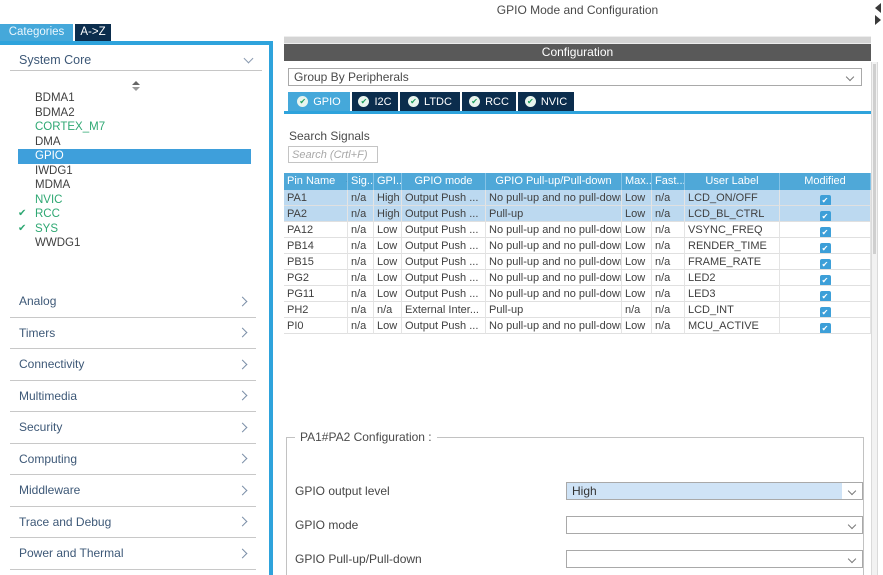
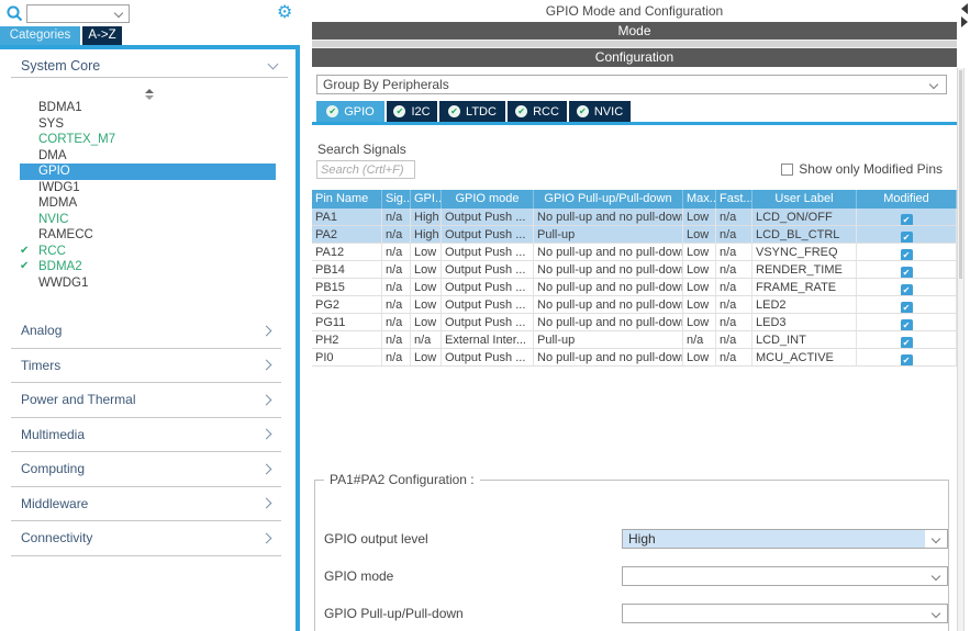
+ ⚙
  Categories
  A->Z
  System Core
  BDMA1
- BDMA2
+ SYS
  CORTEX_M7
  DMA
  GPIO
  IWDG1
  MDMA
  NVIC
+ RAMECC
  ✔
  RCC
  ✔
- SYS
+ BDMA2
  WWDG1
  Analog
  Timers
- Connectivity
+ Power and Thermal
  Multimedia
- Security
  Computing
  Middleware
- Trace and Debug
- Power and Thermal
+ Connectivity
  GPIO Mode and Configuration
+ Mode
  Configuration
  Group By Peripherals
  ✔
  GPIO
  ✔
  I2C
  ✔
  LTDC
  ✔
  RCC
  ✔
  NVIC
  Search Signals
  Search (Crtl+F)
+ Show only Modified Pins
  Pin Name
  Sig..
  GPI..
  GPIO mode
  GPIO Pull-up/Pull-down
  Max..
  Fast..
  User Label
  Modified
  PA1
  n/a
  High
  Output Push ...
  No pull-up and no pull-dow
  Low
  n/a
  LCD_ON/OFF
  ✔
  PA2
  n/a
  High
  Output Push ...
  Pull-up
  Low
  n/a
  LCD_BL_CTRL
  ✔
  PA12
  n/a
  Low
  Output Push ...
  No pull-up and no pull-dow
  Low
  n/a
  VSYNC_FREQ
  ✔
  PB14
  n/a
  Low
  Output Push ...
  No pull-up and no pull-dow
  Low
  n/a
  RENDER_TIME
  ✔
  PB15
  n/a
  Low
  Output Push ...
  No pull-up and no pull-dow
  Low
  n/a
  FRAME_RATE
  ✔
  PG2
  n/a
  Low
  Output Push ...
  No pull-up and no pull-dow
  Low
  n/a
  LED2
  ✔
  PG11
  n/a
  Low
  Output Push ...
  No pull-up and no pull-dow
  Low
  n/a
  LED3
  ✔
  PH2
  n/a
  n/a
  External Inter...
  Pull-up
  n/a
  n/a
  LCD_INT
  ✔
  PI0
  n/a
  Low
  Output Push ...
  No pull-up and no pull-dow
  Low
  n/a
  MCU_ACTIVE
  ✔
  PA1#PA2 Configuration :
  GPIO output level
  High
  GPIO mode
  GPIO Pull-up/Pull-down
